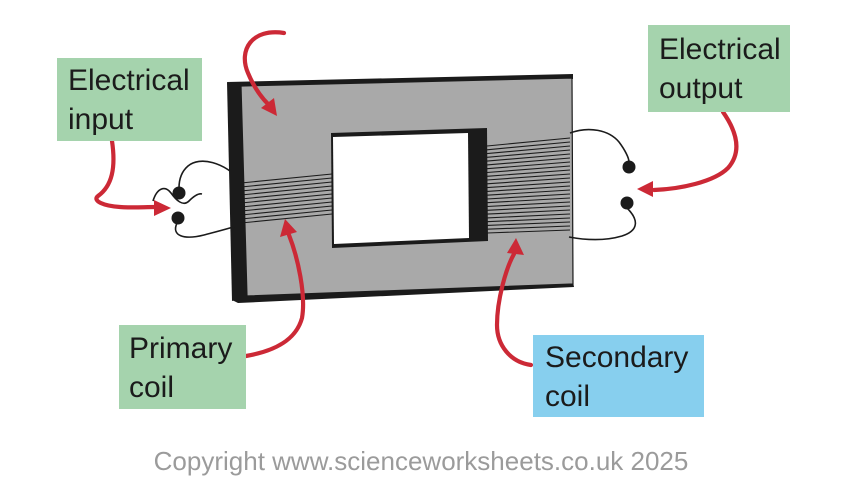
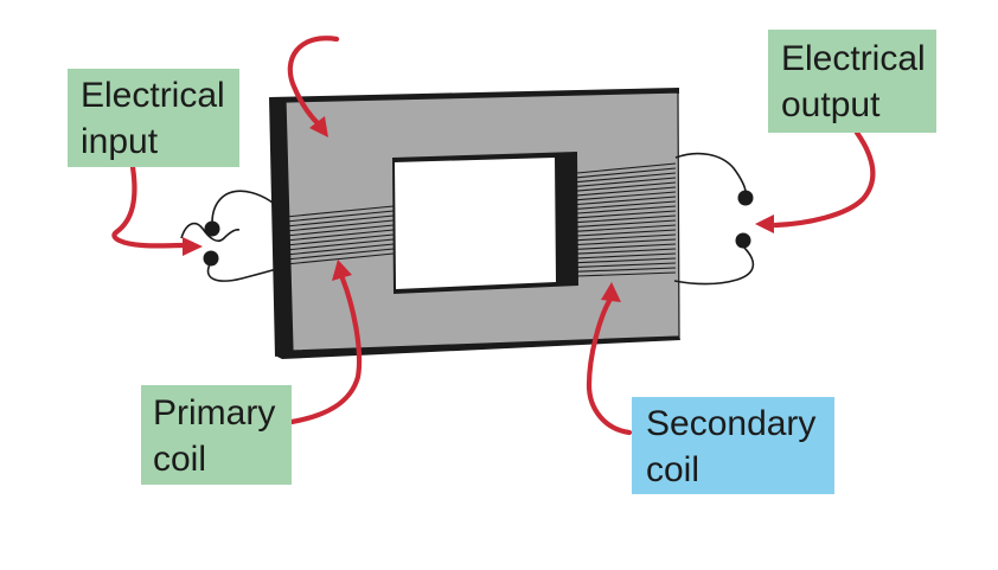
  Electrical
  input
  Electrical
  output
  Primary
  coil
  Secondary
  coil
- Copyright www.scienceworksheets.co.uk 2025
